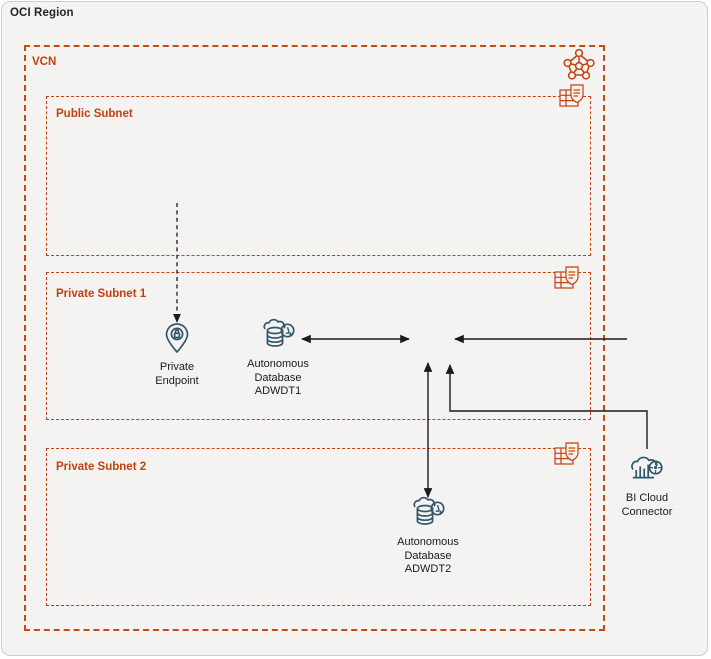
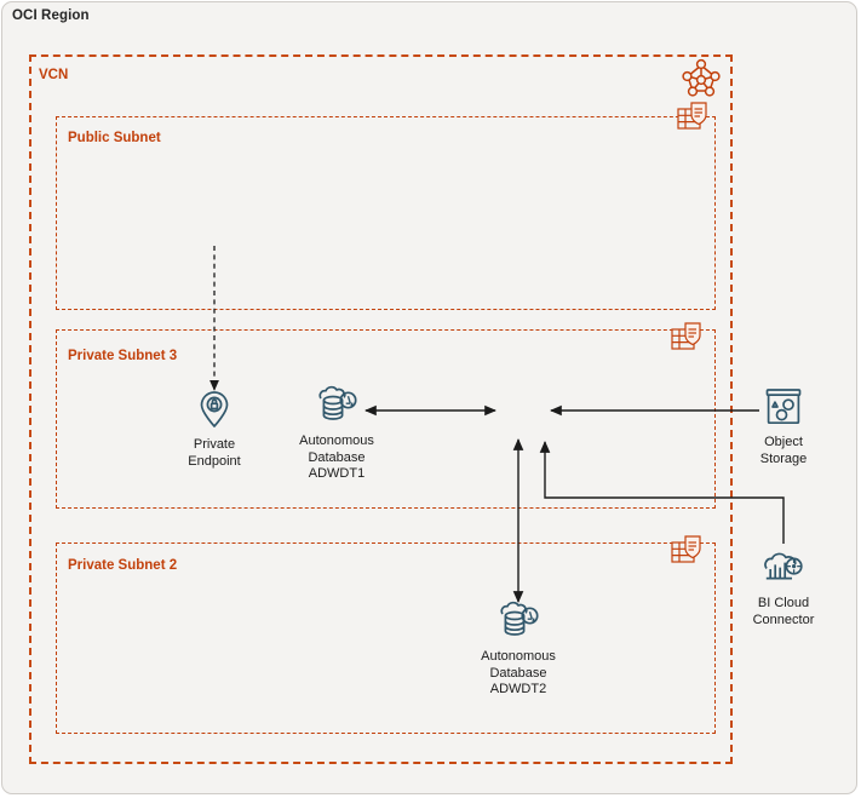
  OCI Region
  VCN
  Public Subnet
- Private Subnet 1
+ Private Subnet 3
  Private Subnet 2
  Private
  Endpoint
  Autonomous
  Database
  ADWDT1
  Autonomous
  Database
  ADWDT2
+ Object
+ Storage
  BI Cloud
  Connector
